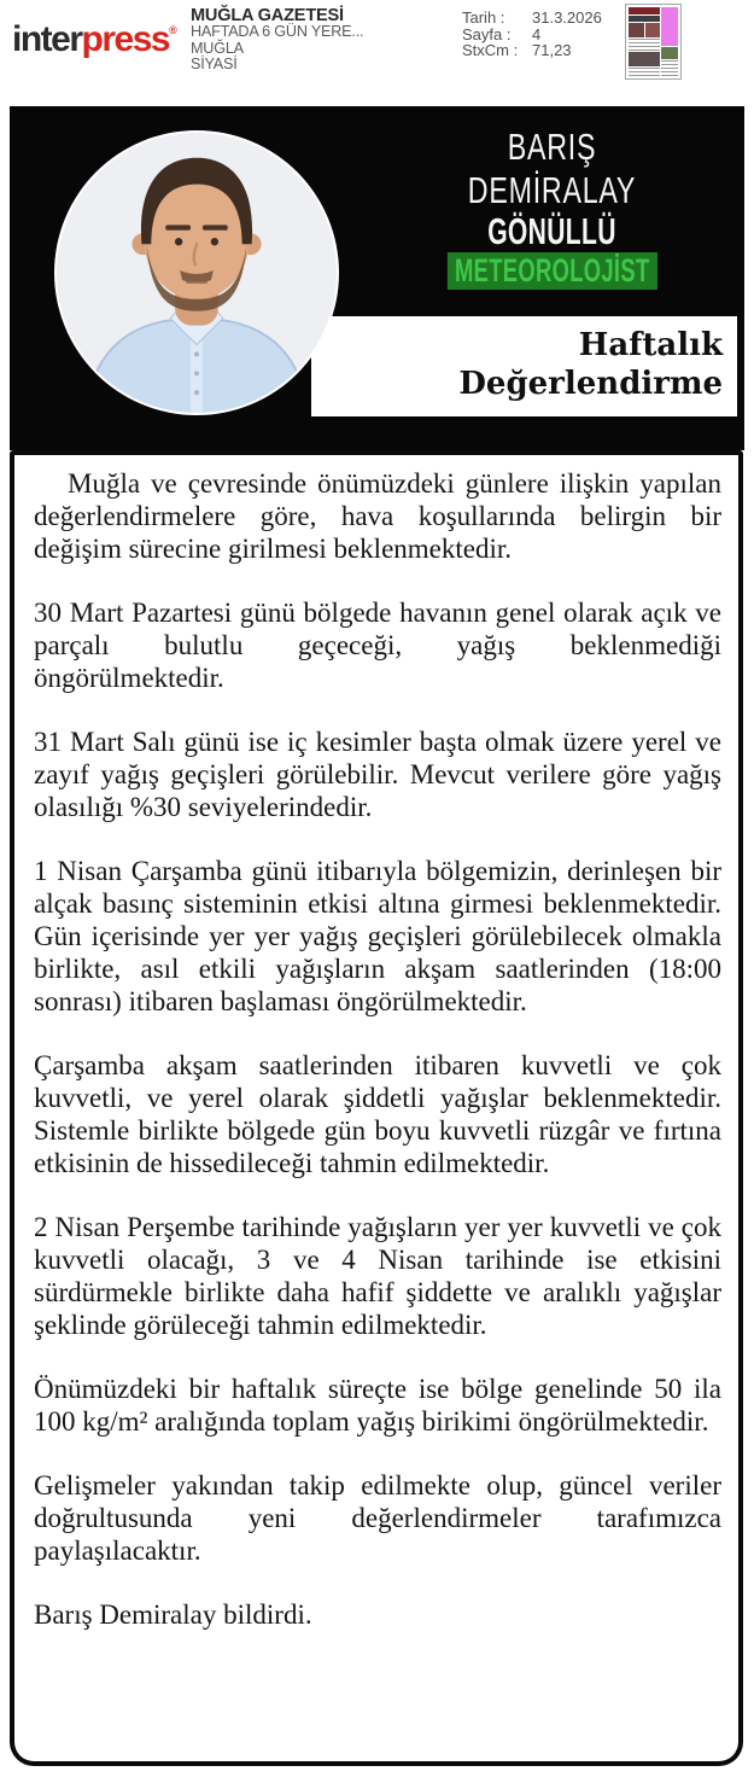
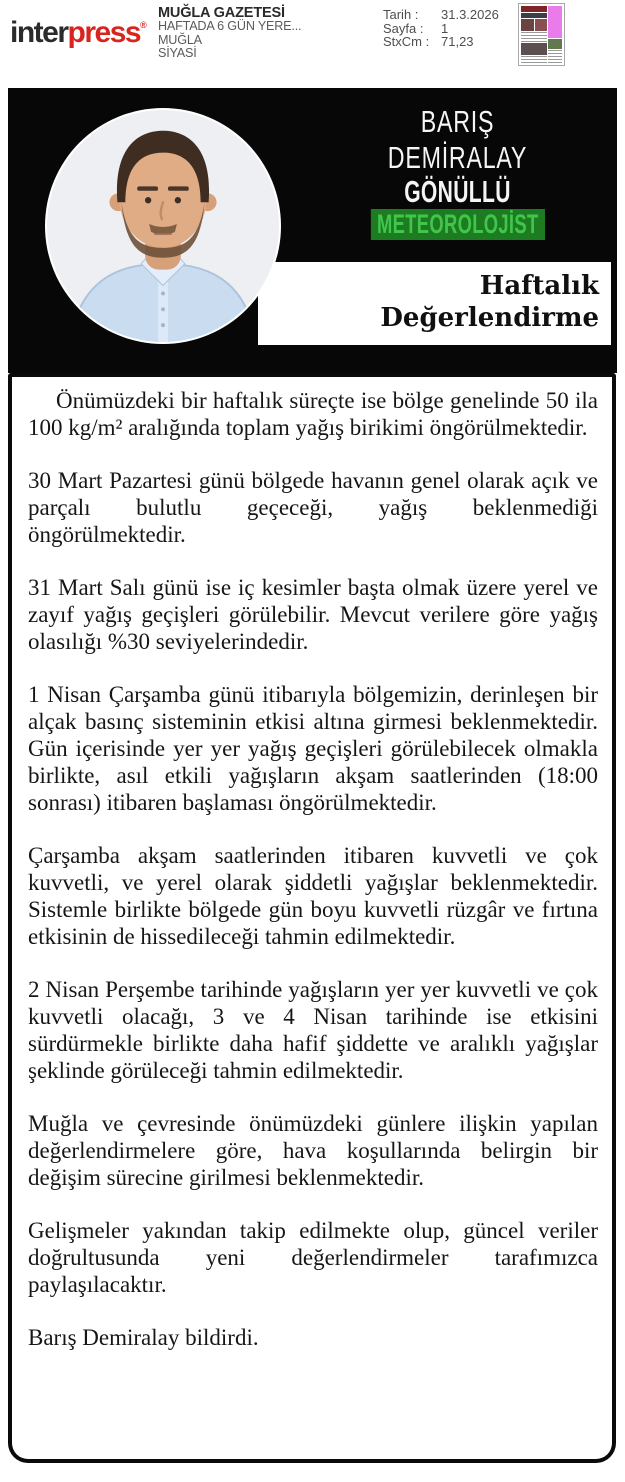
  interpress®
  MUĞLA GAZETESİ
  HAFTADA 6 GÜN YERE...
  MUĞLA
  SİYASİ
  Tarih :
  31.3.2026
  Sayfa :
- 4
+ 1
  StxCm :
  71,23
  Haftalık
  Değerlendirme
  BARIŞ
  DEMİRALAY
  GÖNÜLLÜ
  METEOROLOJİST
- Muğla ve çevresinde önümüzdeki günlere ilişkin yapılan değerlendirmelere göre, hava koşullarında belirgin bir değişim sürecine girilmesi beklenmektedir.
+ Önümüzdeki bir haftalık süreçte ise bölge genelinde 50 ila 100 kg/m² aralığında toplam yağış birikimi öngörülmektedir.
  30 Mart Pazartesi günü bölgede havanın genel olarak açık ve parçalı bulutlu geçeceği, yağış beklenmediği öngörülmektedir.
  31 Mart Salı günü ise iç kesimler başta olmak üzere yerel ve zayıf yağış geçişleri görülebilir. Mevcut verilere göre yağış olasılığı %30 seviyelerindedir.
  1 Nisan Çarşamba günü itibarıyla bölgemizin, derinleşen bir alçak basınç sisteminin etkisi altına girmesi beklenmektedir. Gün içerisinde yer yer yağış geçişleri görülebilecek olmakla birlikte, asıl etkili yağışların akşam saatlerinden (18:00 sonrası) itibaren başlaması öngörülmektedir.
  Çarşamba akşam saatlerinden itibaren kuvvetli ve çok kuvvetli, ve yerel olarak şiddetli yağışlar beklenmektedir. Sistemle birlikte bölgede gün boyu kuvvetli rüzgâr ve fırtına etkisinin de hissedileceği tahmin edilmektedir.
  2 Nisan Perşembe tarihinde yağışların yer yer kuvvetli ve çok kuvvetli olacağı, 3 ve 4 Nisan tarihinde ise etkisini sürdürmekle birlikte daha hafif şiddette ve aralıklı yağışlar şeklinde görüleceği tahmin edilmektedir.
- Önümüzdeki bir haftalık süreçte ise bölge genelinde 50 ila 100 kg/m² aralığında toplam yağış birikimi öngörülmektedir.
+ Muğla ve çevresinde önümüzdeki günlere ilişkin yapılan değerlendirmelere göre, hava koşullarında belirgin bir değişim sürecine girilmesi beklenmektedir.
  Gelişmeler yakından takip edilmekte olup, güncel veriler doğrultusunda yeni değerlendirmeler tarafımızca paylaşılacaktır.
  Barış Demiralay bildirdi.
